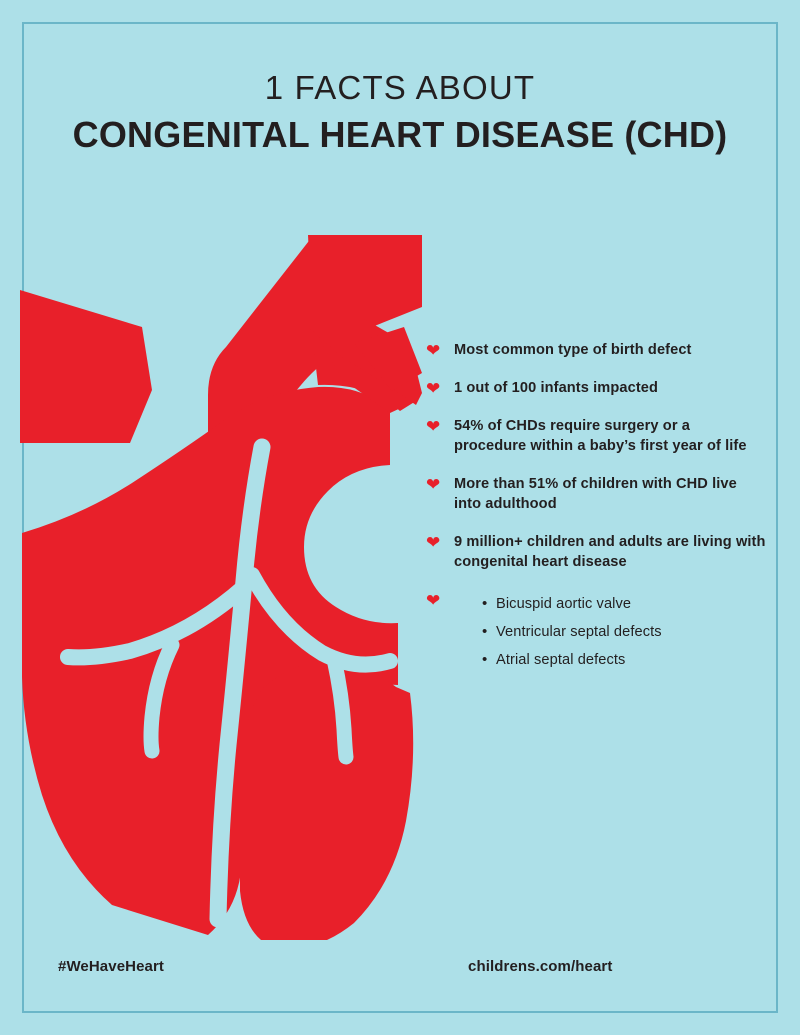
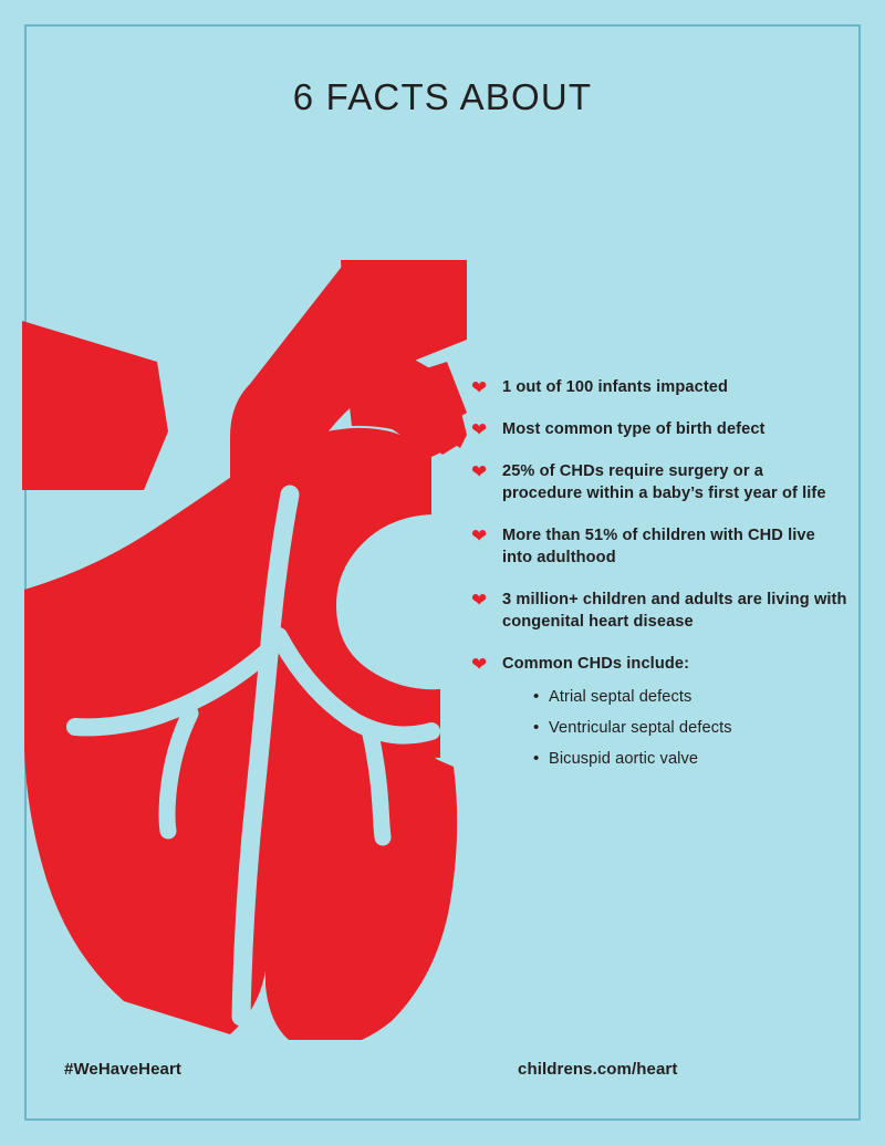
- 1 FACTS ABOUT
+ 6 FACTS ABOUT
- CONGENITAL HEART DISEASE (CHD)
  ❤
- Most common type of birth defect
+ 1 out of 100 infants impacted
  ❤
- 1 out of 100 infants impacted
+ Most common type of birth defect
  ❤
- 54% of CHDs require surgery or a procedure within a baby’s first year of life
+ 25% of CHDs require surgery or a procedure within a baby’s first year of life
  ❤
  More than 51% of children with CHD live into adulthood
  ❤
- 9 million+ children and adults are living with congenital heart disease
+ 3 million+ children and adults are living with congenital heart disease
  ❤
+ Common CHDs include:
  •
- Bicuspid aortic valve
+ Atrial septal defects
  •
  Ventricular septal defects
  •
- Atrial septal defects
+ Bicuspid aortic valve
  #WeHaveHeart
  childrens.com/heart
